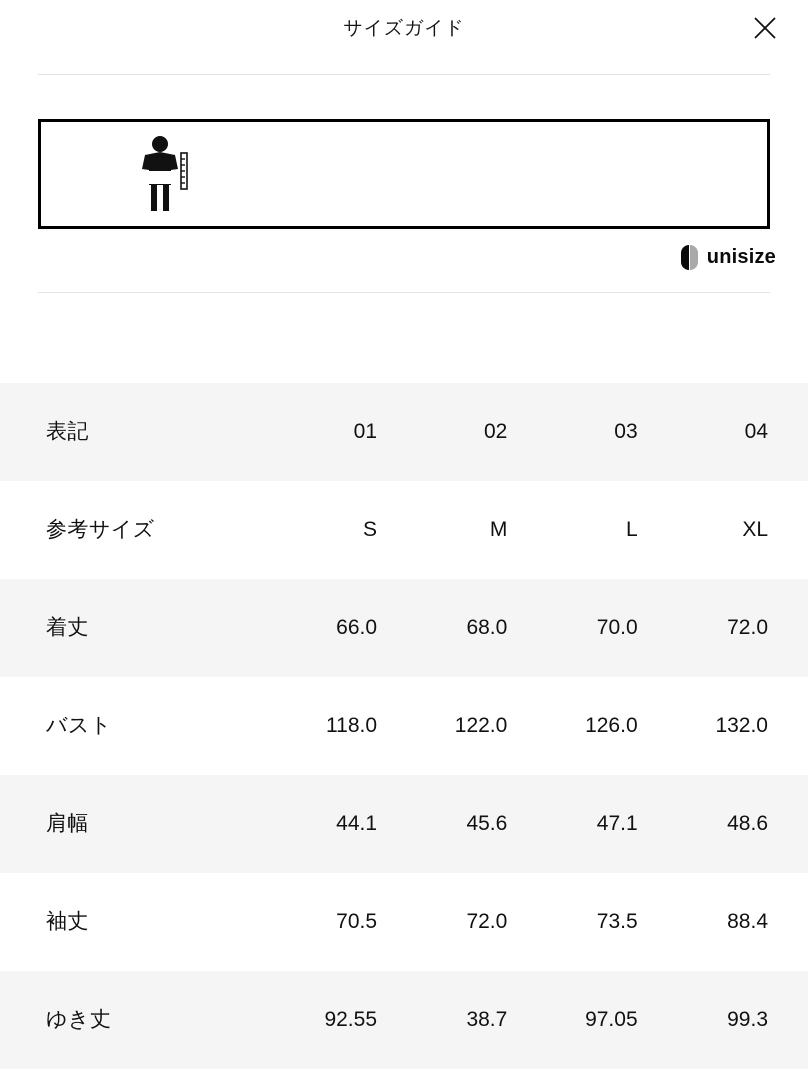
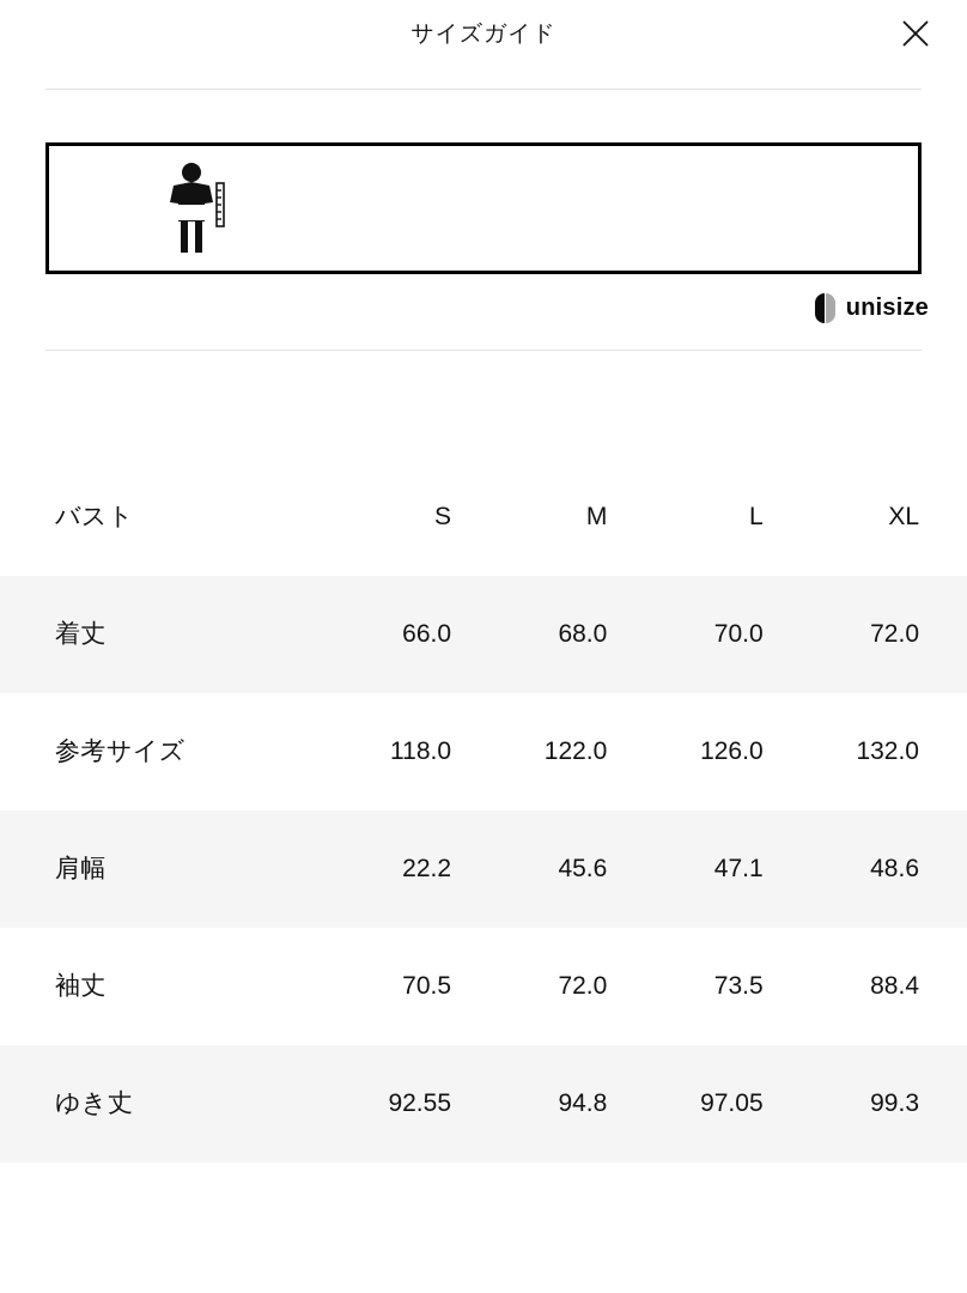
  サイズガイド
  unisize
- 表記	01	02	03	04
- 参考サイズ	S	M	L	XL
+ バスト	S	M	L	XL
  着丈	66.0	68.0	70.0	72.0
- バスト	118.0	122.0	126.0	132.0
+ 参考サイズ	118.0	122.0	126.0	132.0
- 肩幅	44.1	45.6	47.1	48.6
+ 肩幅	22.2	45.6	47.1	48.6
  袖丈	70.5	72.0	73.5	88.4
- ゆき丈	92.55	38.7	97.05	99.3
+ ゆき丈	92.55	94.8	97.05	99.3
